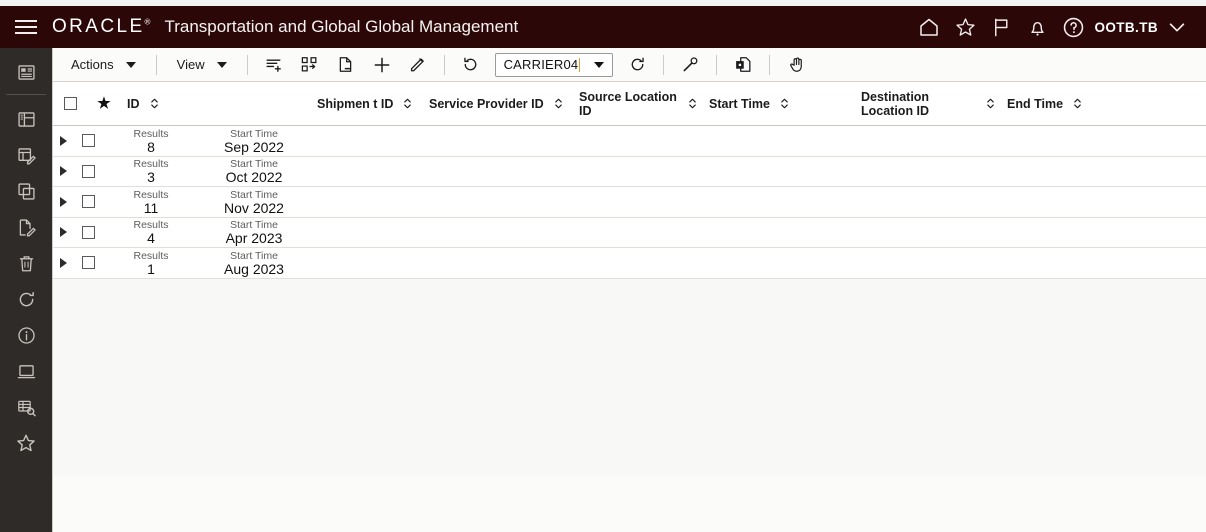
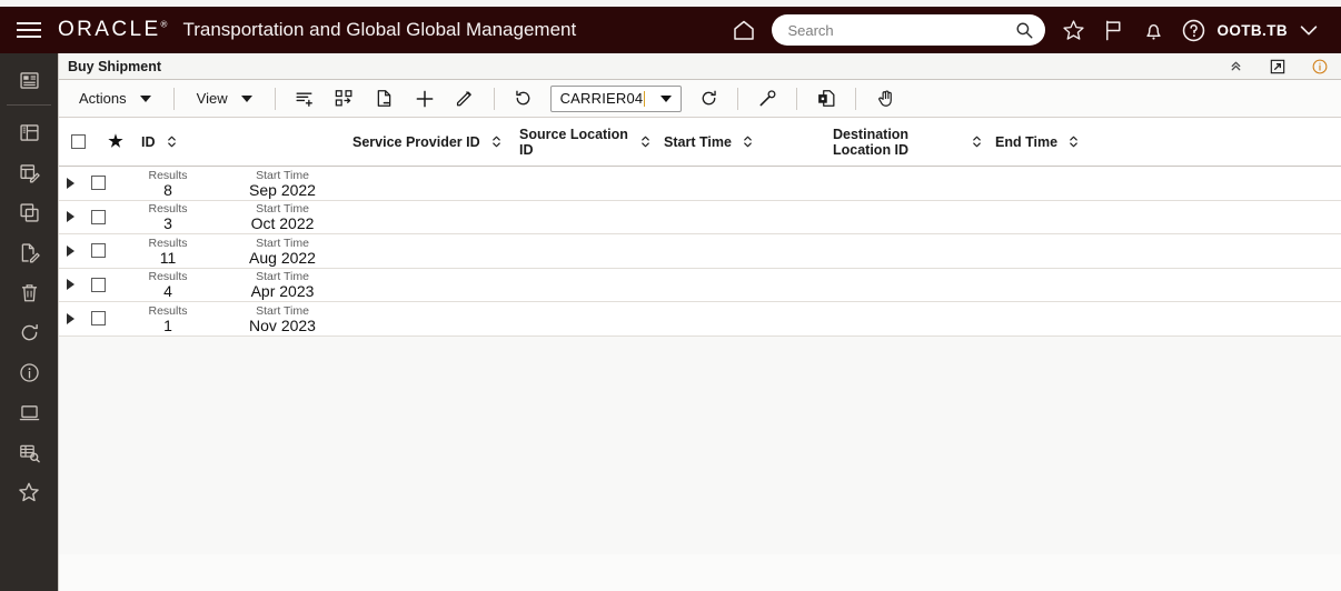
  ORACLE®
  Transportation and Global Global Management
+ Search
  OOTB.TB
+ Buy Shipment
  Actions
  View
  CARRIER04
  ★
  ID
- Shipmen t ID
  Service Provider ID
  Source Location ID
  Start Time
  Destination Location ID
  End Time
  Results
  8
  Start Time
  Sep 2022
  Results
  3
  Start Time
  Oct 2022
  Results
  11
  Start Time
- Nov 2022
+ Aug 2022
  Results
  4
  Start Time
  Apr 2023
  Results
  1
  Start Time
- Aug 2023
+ Nov 2023
